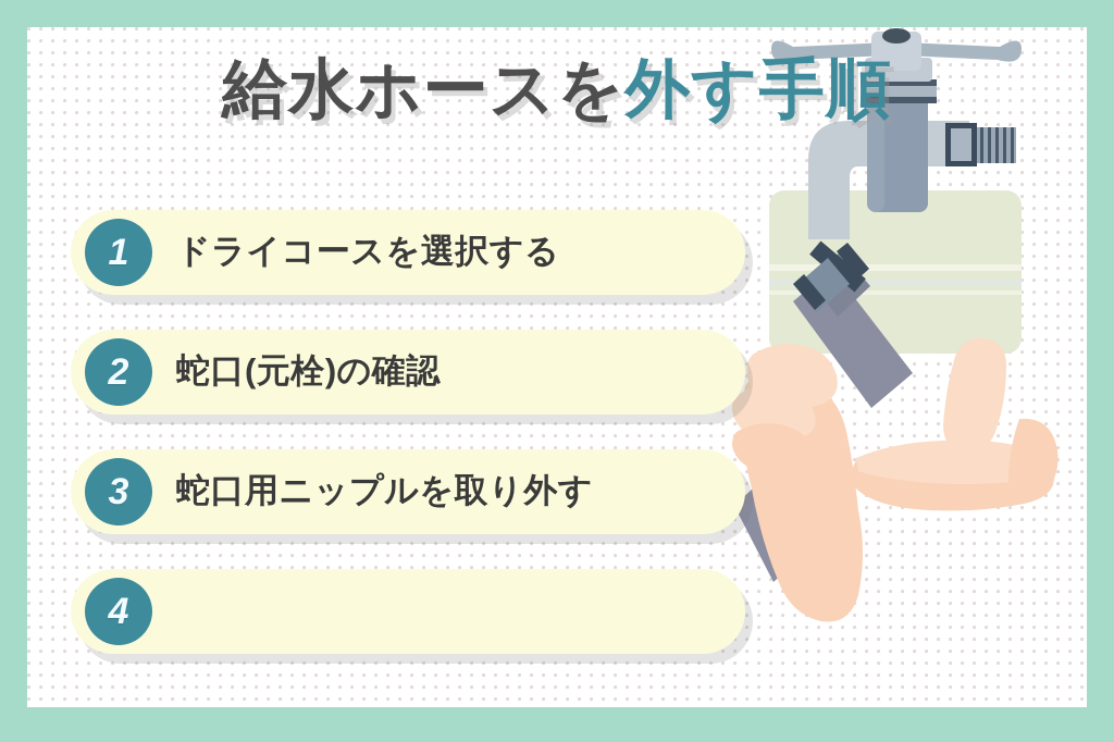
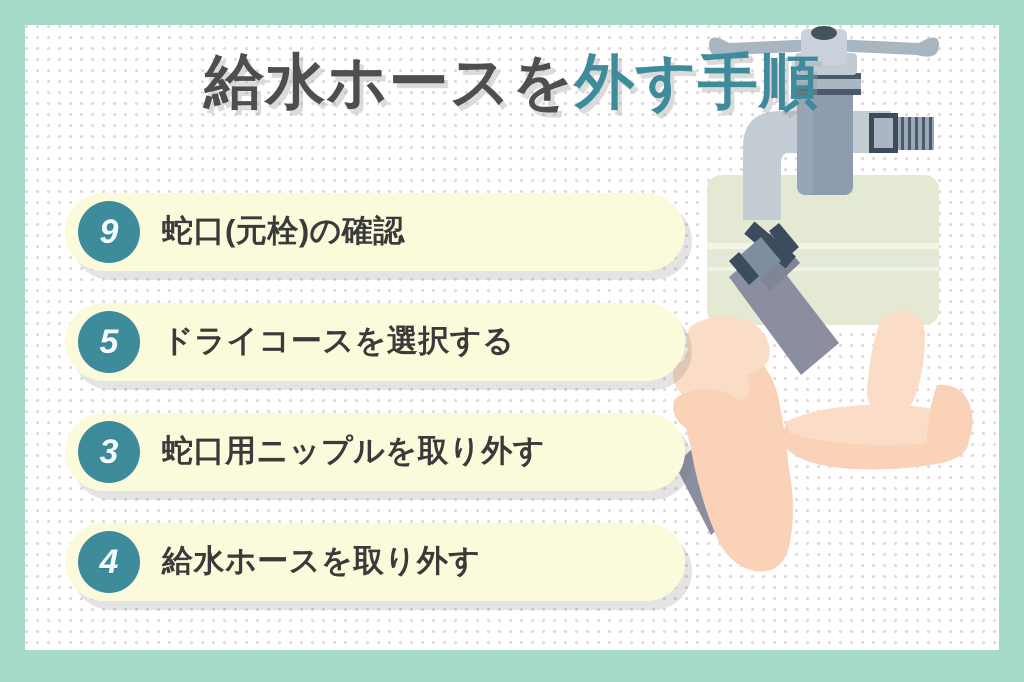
  給水ホースを外す手順
- 1
+ 9
- ドライコースを選択する
+ 蛇口(元栓)の確認
- 2
+ 5
- 蛇口(元栓)の確認
+ ドライコースを選択する
  3
  蛇口用ニップルを取り外す
  4
+ 給水ホースを取り外す
